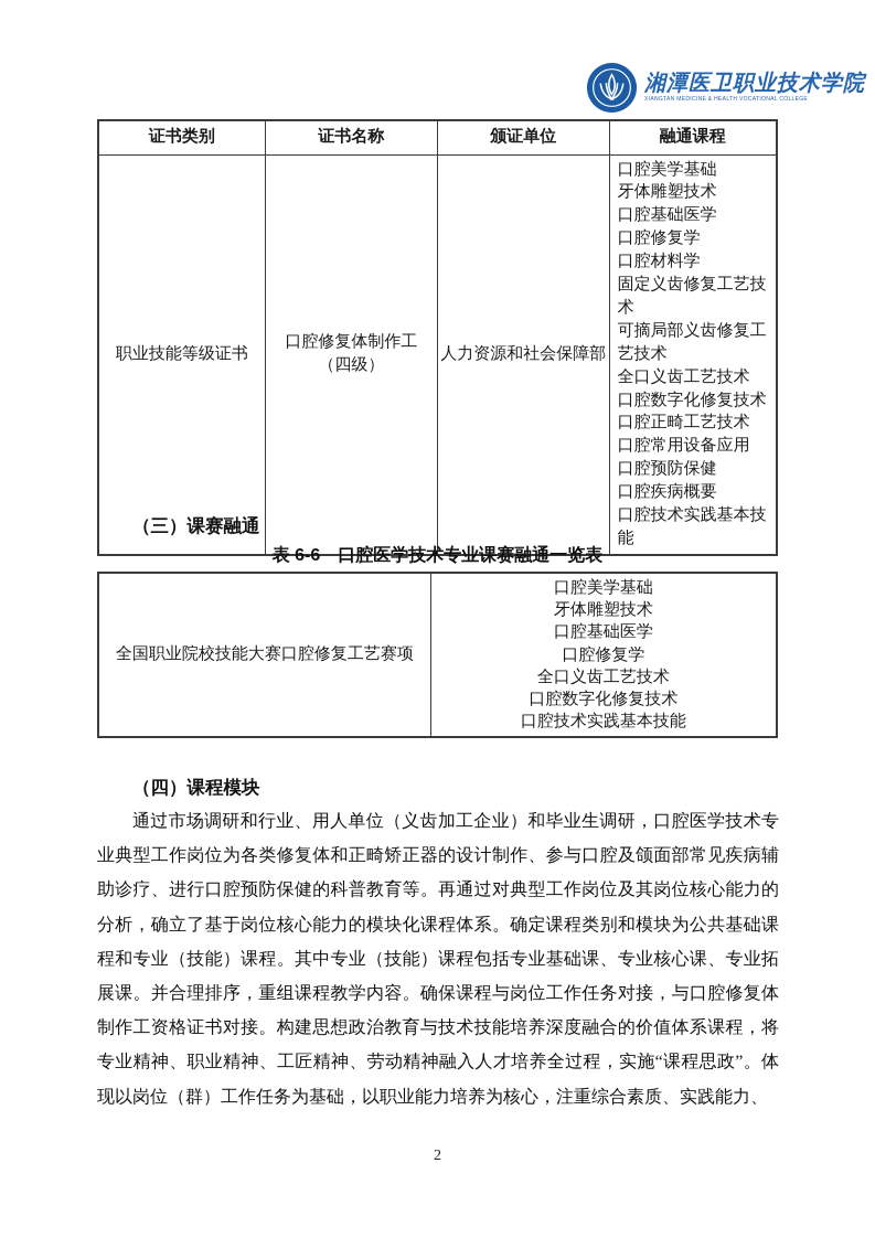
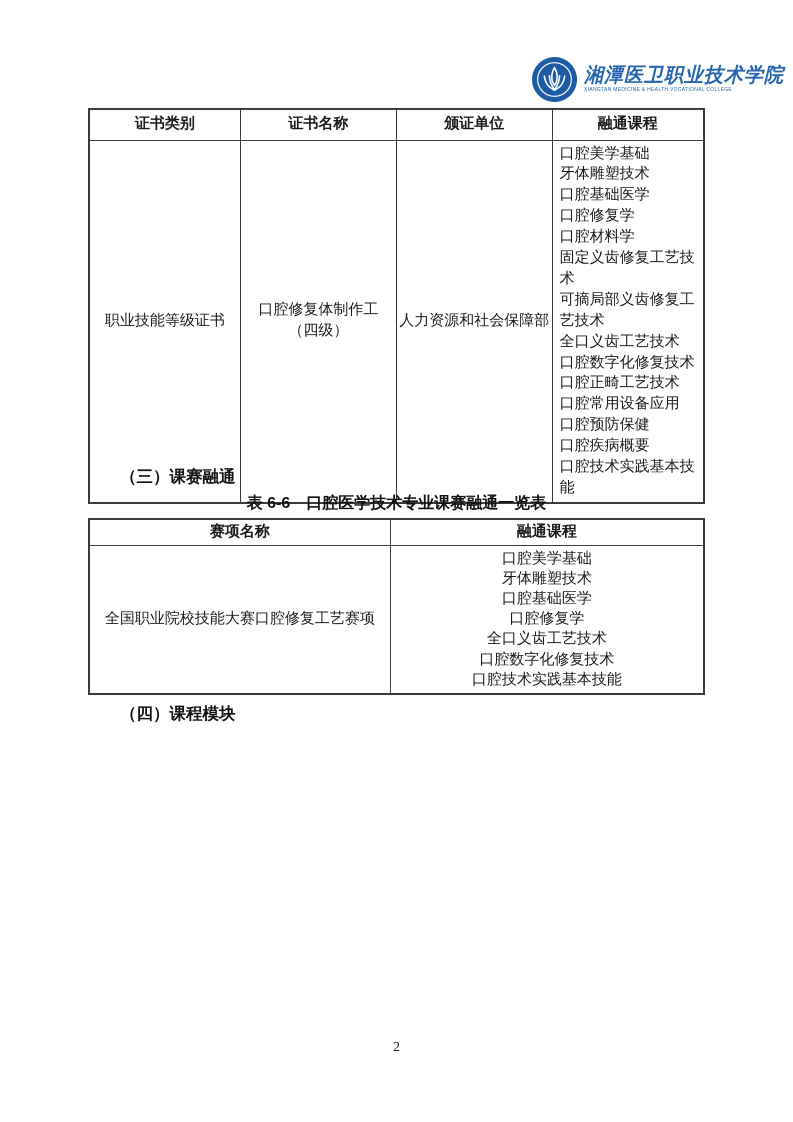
  湘潭医卫职业技术学院
  证书类别	证书名称	颁证单位	融通课程
  职业技能等级证书	口腔修复体制作工 （四级）	人力资源和社会保障部	口腔美学基础 牙体雕塑技术 口腔基础医学 口腔修复学 口腔材料学 固定义齿修复工艺技术 可摘局部义齿修复工艺技术 全口义齿工艺技术 口腔数字化修复技术 口腔正畸工艺技术 口腔常用设备应用 口腔预防保健 口腔疾病概要 口腔技术实践基本技能
  （三）课赛融通
  表 6-6 口腔医学技术专业课赛融通一览表
+ 赛项名称	融通课程
  全国职业院校技能大赛口腔修复工艺赛项	口腔美学基础 牙体雕塑技术 口腔基础医学 口腔修复学 全口义齿工艺技术 口腔数字化修复技术 口腔技术实践基本技能
  （四）课程模块
- 通过市场调研和行业、用人单位（义齿加工企业）和毕业生调研，口腔医学技术专业典型工作岗位为各类修复体和正畸矫正器的设计制作、参与口腔及颌面部常见疾病辅助诊疗、进行口腔预防保健的科普教育等。再通过对典型工作岗位及其岗位核心能力的分析，确立了基于岗位核心能力的模块化课程体系。确定课程类别和模块为公共基础课程和专业（技能）课程。其中专业（技能）课程包括专业基础课、专业核心课、专业拓展课。并合理排序，重组课程教学内容。确保课程与岗位工作任务对接，与口腔修复体制作工资格证书对接。构建思想政治教育与技术技能培养深度融合的价值体系课程，将专业精神、职业精神、工匠精神、劳动精神融入人才培养全过程，实施“课程思政”。体现以岗位（群）工作任务为基础，以职业能力培养为核心，注重综合素质、实践能力、
  2
